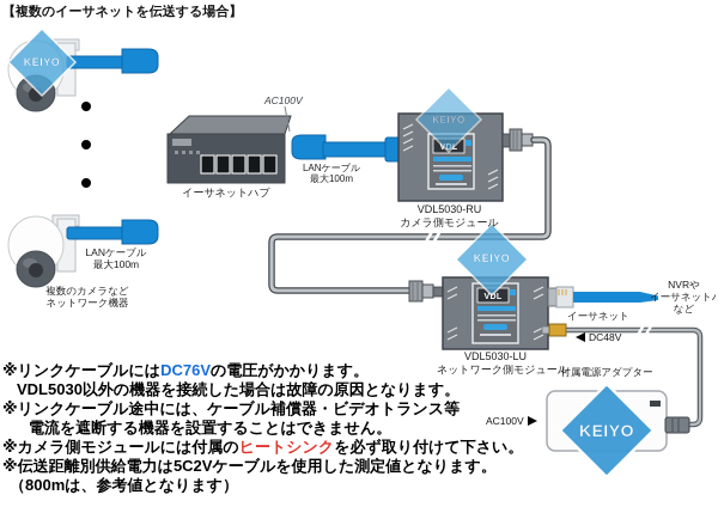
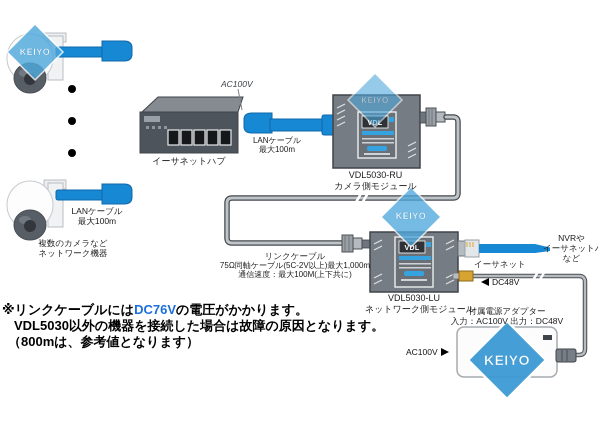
  KEIYO
  KEIYO
  KEIYO
  KEIYO
- 【複数のイーサネットを伝送する場合】
  LANケーブル
  最大100m
  複数のカメラなど
  ネットワーク機器
  イーサネットハブ
  AC100V
  LANケーブル
  最大100m
  VDL5030-RU
  カメラ側モジュール
+ リンクケーブル
+ 75Ω同軸ケーブル(5C-2V以上)最大1,000m
+ 通信速度：最大100M(上下共に)
  VDL5030-LU
  ネットワーク側モジュー
  イーサネット
  DC48V
  NVRや
  イーサネットハ
  など
  付属電源アダプター
+ 入力：AC100V 出力：DC48V
  AC100V
  ※リンクケーブルにはDC76Vの電圧がかかります。
  VDL5030以外の機器を接続した場合は故障の原因となります。
- ※リンクケーブル途中には、ケーブル補償器・ビデオトランス等
- 電流を遮断する機器を設置することはできません。
- ※カメラ側モジュールには付属のヒートシンクを必ず取り付けて下さい。
- ※伝送距離別供給電力は5C2Vケーブルを使用した測定値となります。
  （800mは、参考値となります）
